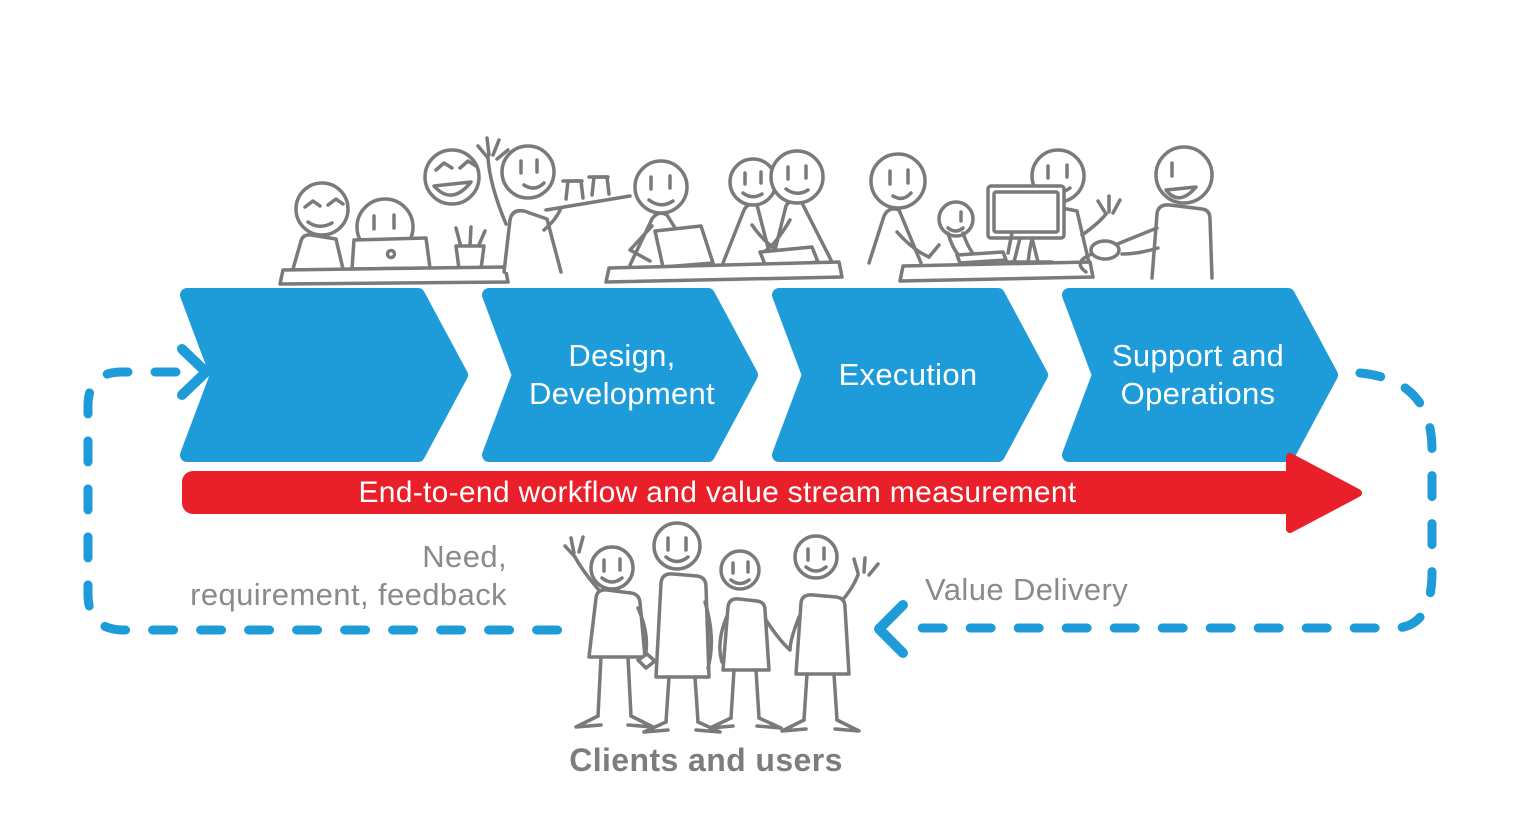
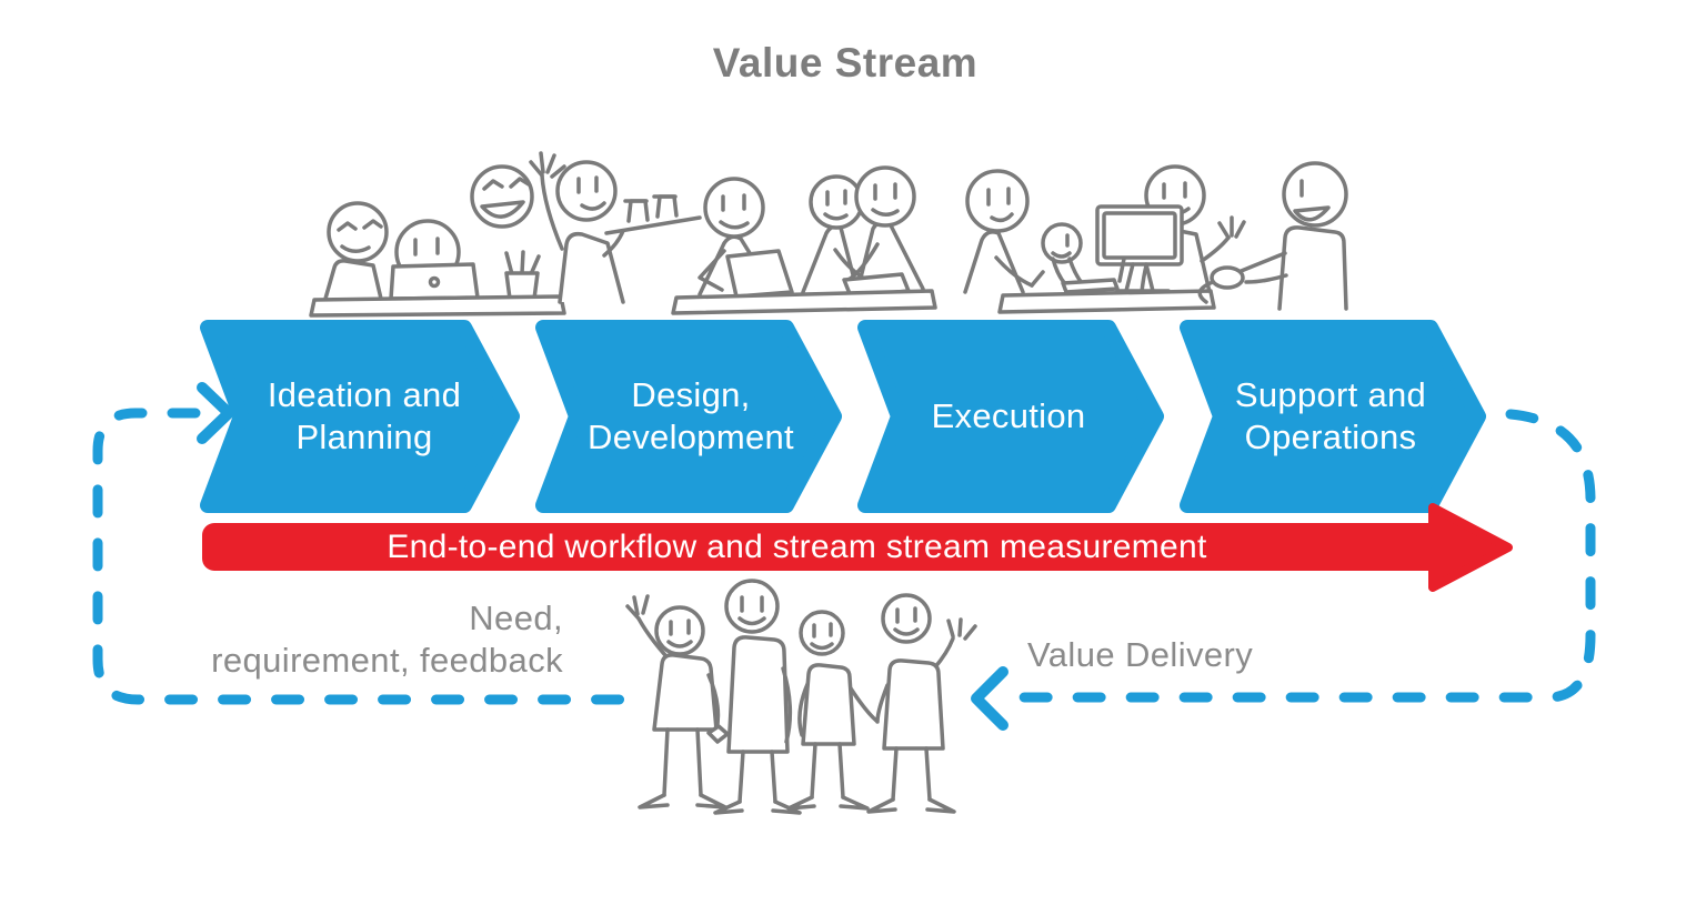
+ Value Stream
+ Ideation and
+ Planning
  Design,
  Development
  Execution
  Support and
  Operations
- End-to-end workflow and value stream measurement
+ End-to-end workflow and stream stream measurement
  Need,
  requirement, feedback
  Value Delivery
- Clients and users
